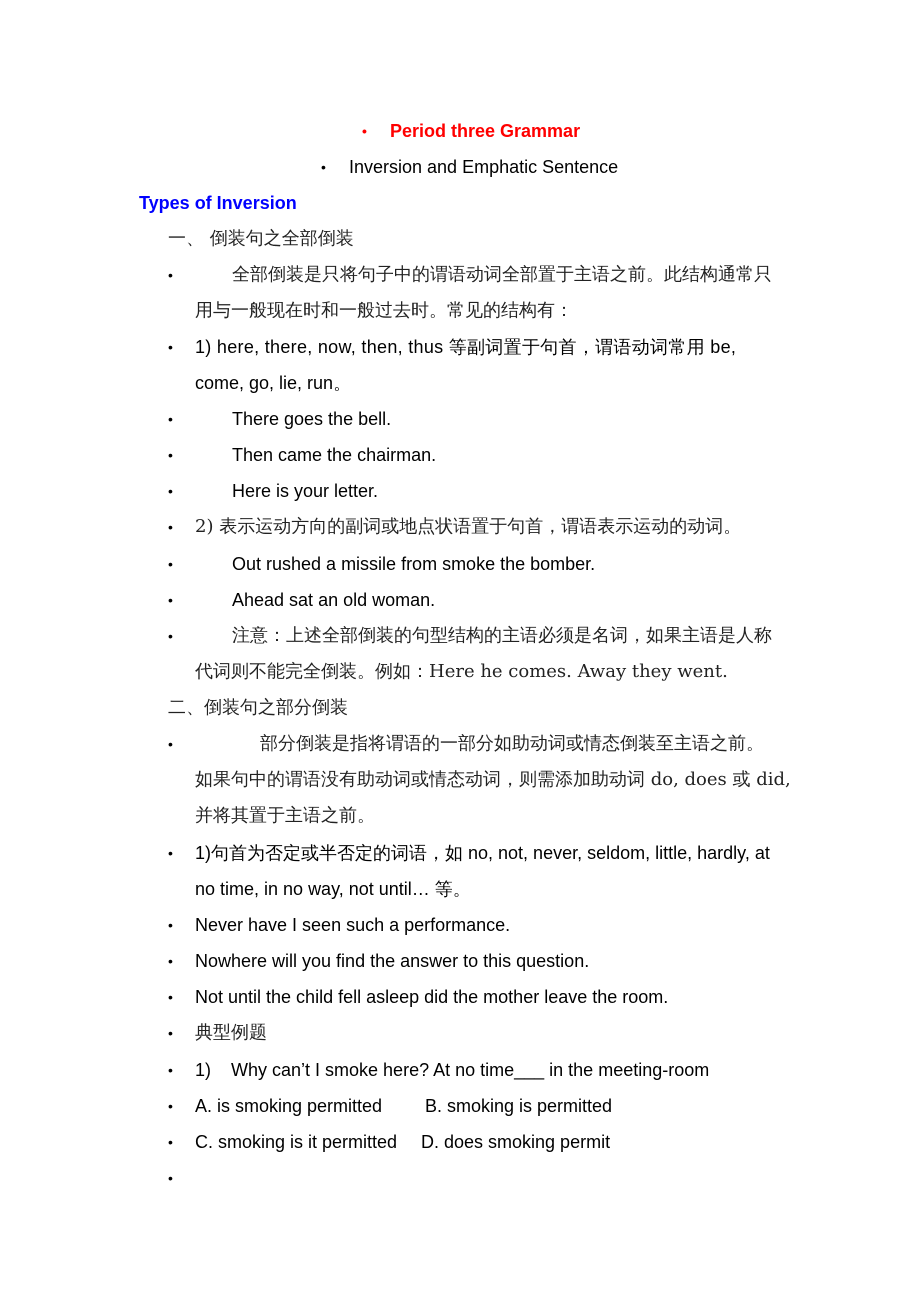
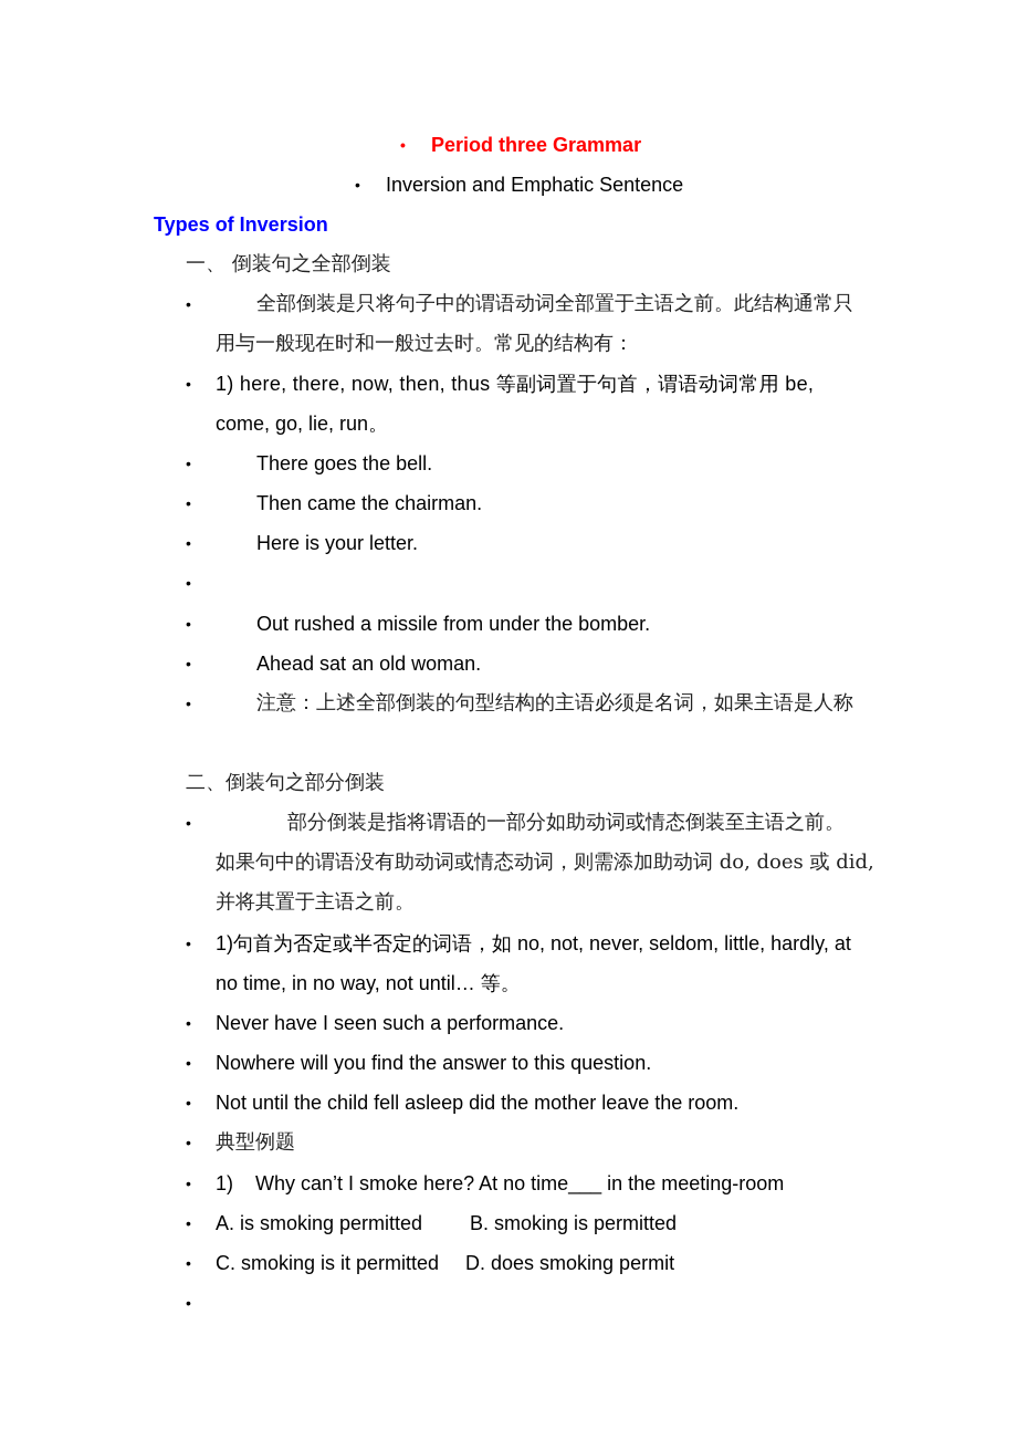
  •
  Period three Grammar
  •
  Inversion and Emphatic Sentence
  Types of Inversion
  一、 倒装句之全部倒装
  •
  全部倒装是只将句子中的谓语动词全部置于主语之前。此结构通常只
  用与一般现在时和一般过去时。常见的结构有：
  •
  1) here, there, now, then, thus 等副词置于句首，谓语动词常用 be,
  come, go, lie, run。
  •
  There goes the bell.
  •
  Then came the chairman.
  •
  Here is your letter.
  •
- 2) 表示运动方向的副词或地点状语置于句首，谓语表示运动的动词。
  •
- Out rushed a missile from smoke the bomber.
+ Out rushed a missile from under the bomber.
  •
  Ahead sat an old woman.
  •
  注意：上述全部倒装的句型结构的主语必须是名词，如果主语是人称
- 代词则不能完全倒装。例如：Here he comes. Away they went.
  二、倒装句之部分倒装
  •
  部分倒装是指将谓语的一部分如助动词或情态倒装至主语之前。
  如果句中的谓语没有助动词或情态动词，则需添加助动词 do, does 或 did,
  并将其置于主语之前。
  •
  1)句首为否定或半否定的词语，如 no, not, never, seldom, little, hardly, at
  no time, in no way, not until… 等。
  •
  Never have I seen such a performance.
  •
  Nowhere will you find the answer to this question.
  •
  Not until the child fell asleep did the mother leave the room.
  •
  典型例题
  •
  1) Why can’t I smoke here? At no time___ in the meeting-room
  •
  A. is smoking permitted
  B. smoking is permitted
  •
  C. smoking is it permitted
  D. does smoking permit
  •
